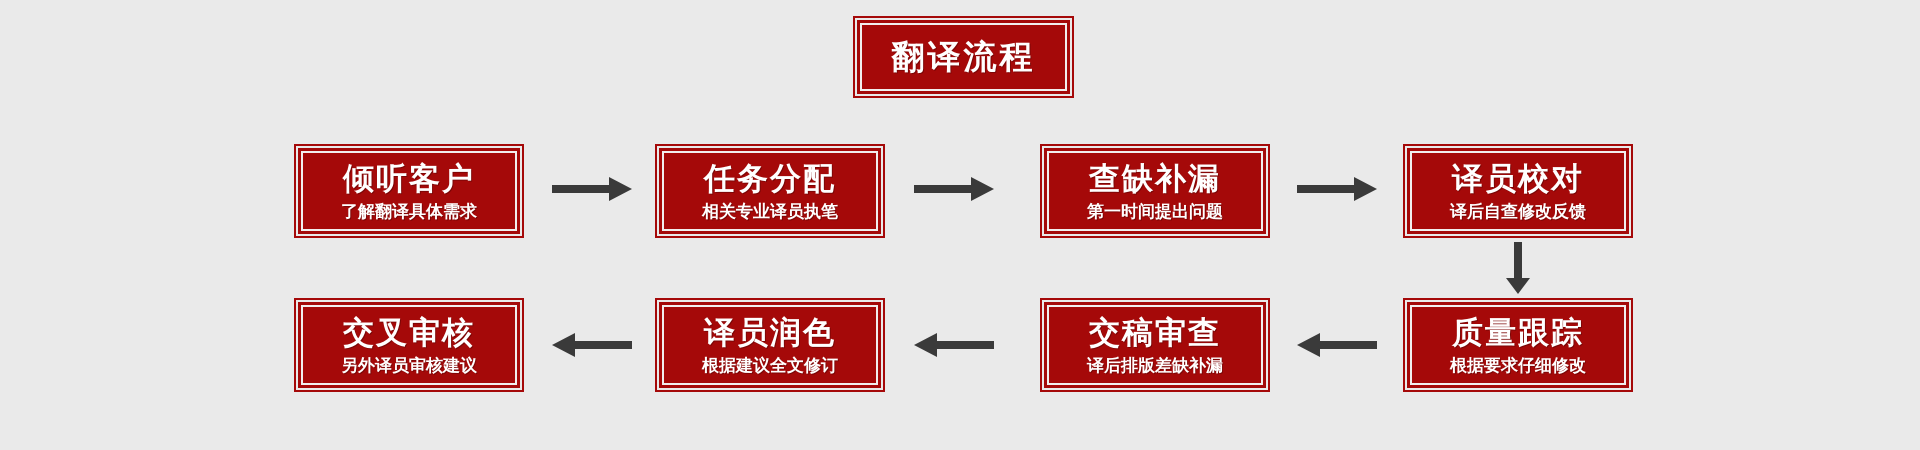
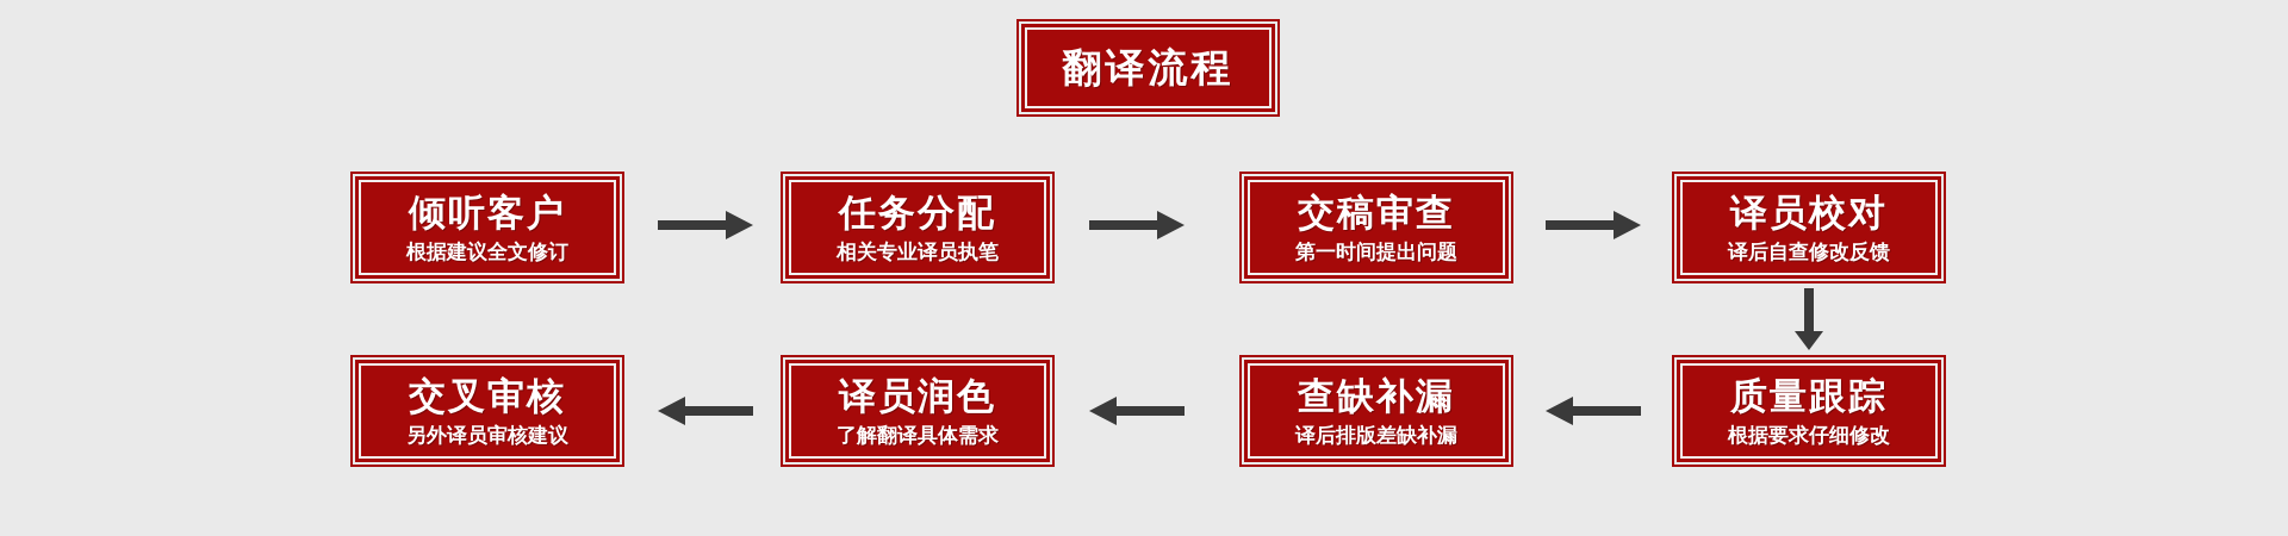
  翻译流程
  倾听客户
- 了解翻译具体需求
+ 根据建议全文修订
  任务分配
  相关专业译员执笔
- 查缺补漏
+ 交稿审查
  第一时间提出问题
  译员校对
  译后自查修改反馈
  质量跟踪
  根据要求仔细修改
- 交稿审查
+ 查缺补漏
  译后排版差缺补漏
  译员润色
- 根据建议全文修订
+ 了解翻译具体需求
  交叉审核
  另外译员审核建议
